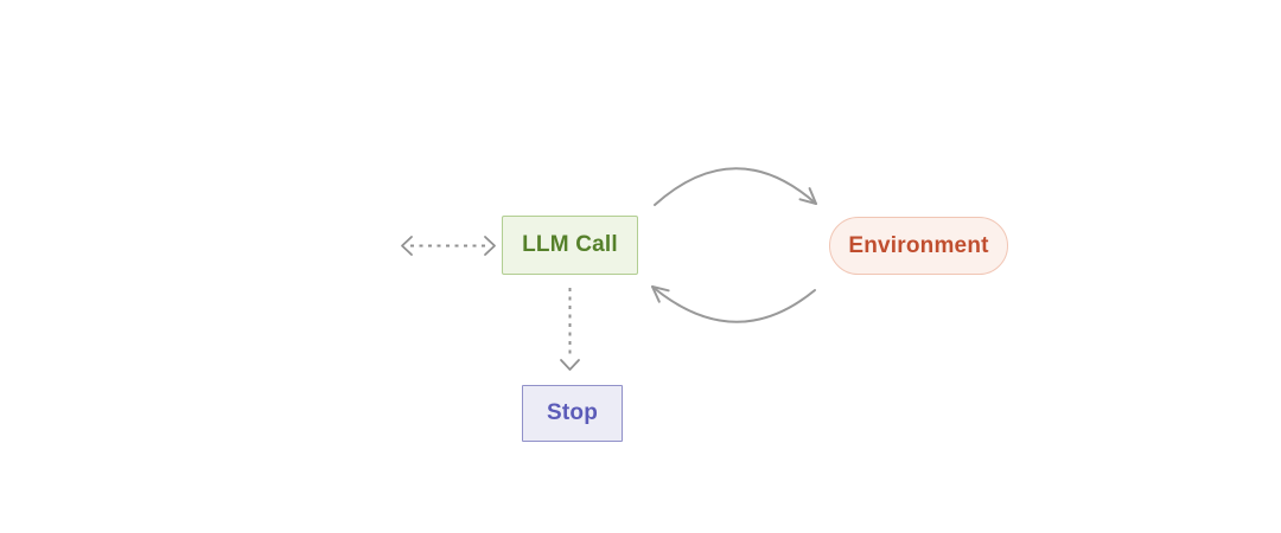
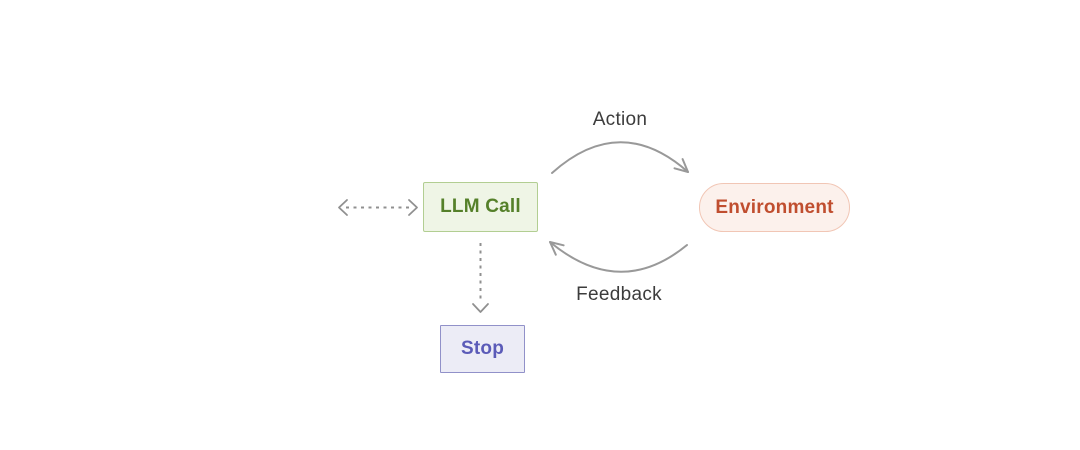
  LLM Call
  Environment
  Stop
+ Action
+ Feedback
